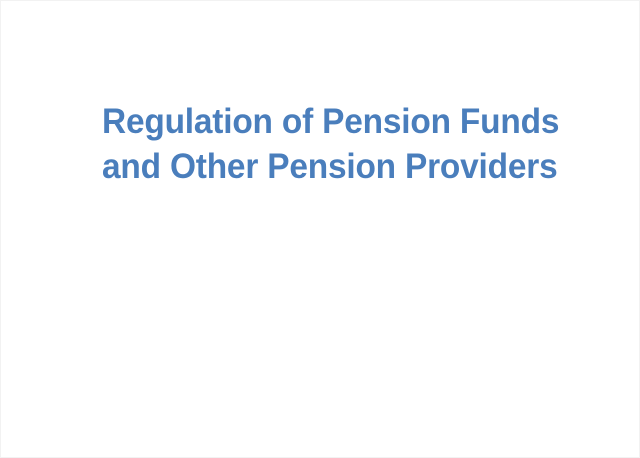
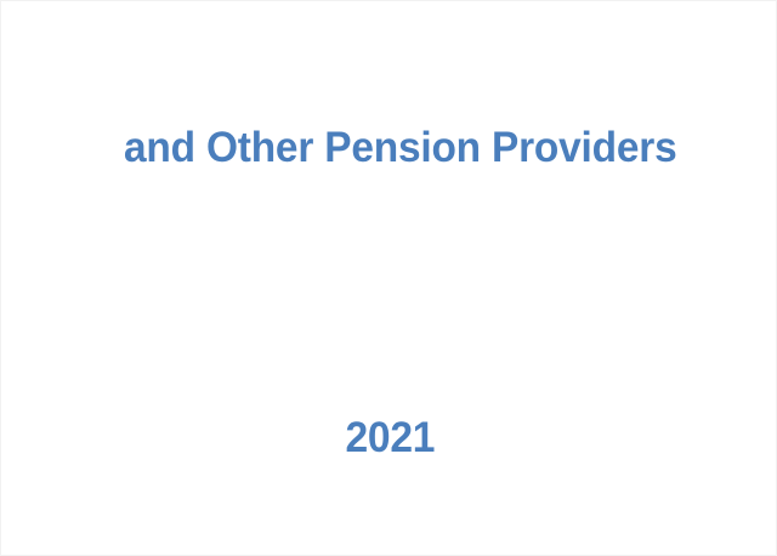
- Regulation of Pension Funds
  and Other Pension Providers
+ 2021
